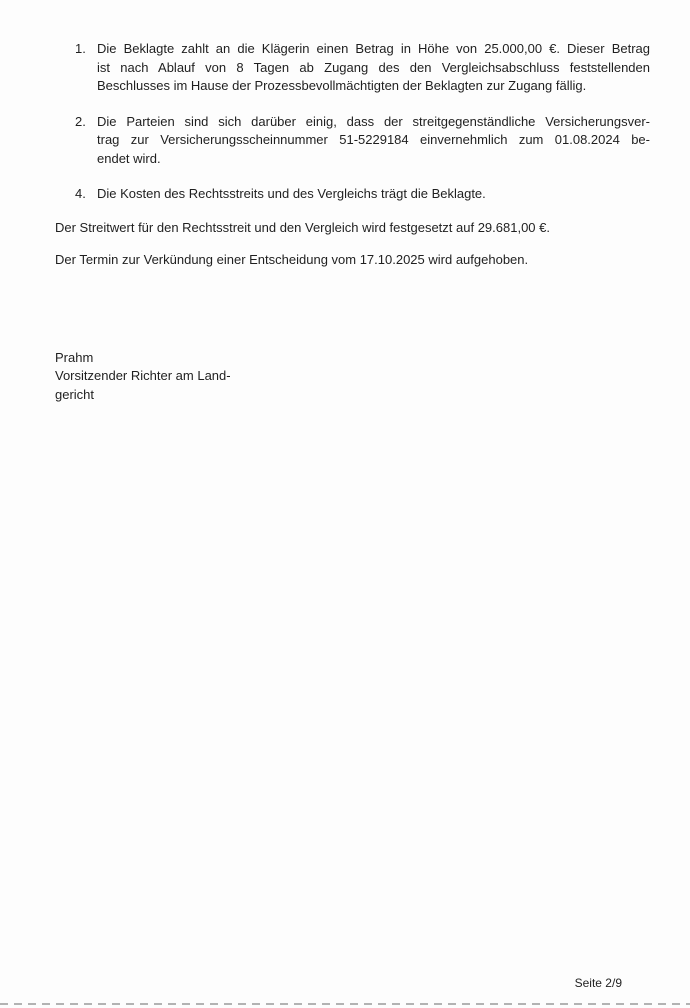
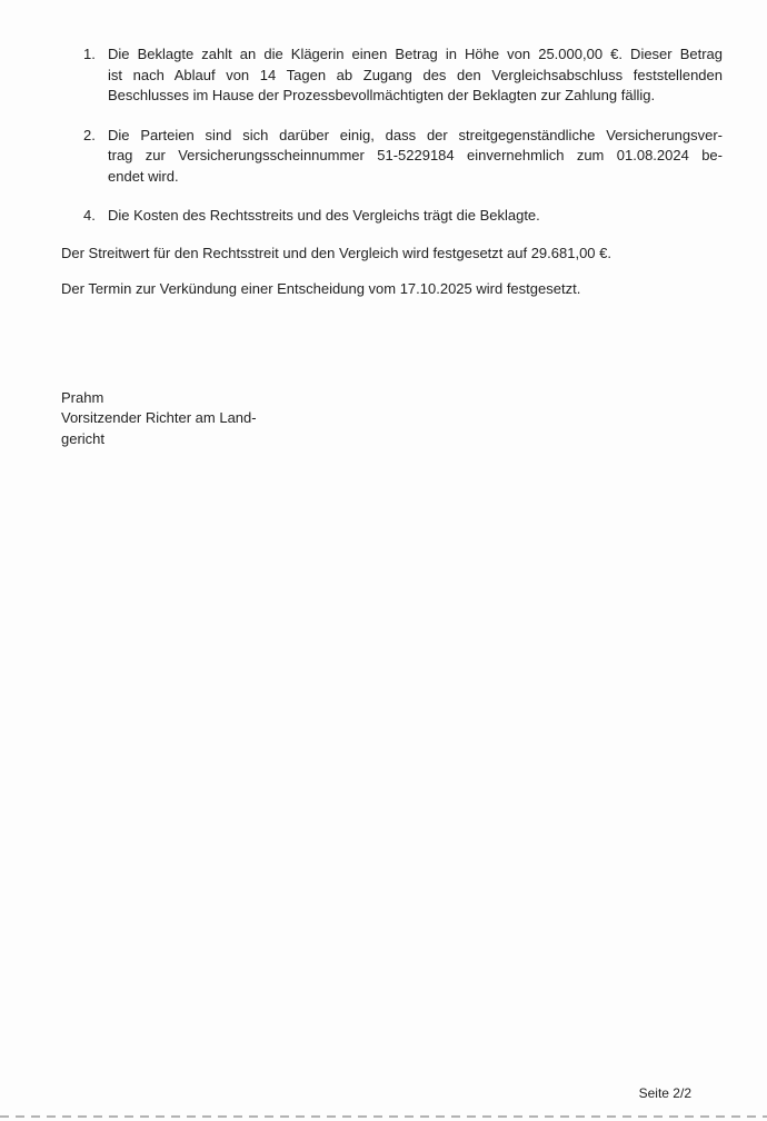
  1.
  Die Beklagte zahlt an die Klägerin einen Betrag in Höhe von 25.000,00 €. Dieser Betrag
- ist nach Ablauf von 8 Tagen ab Zugang des den Vergleichsabschluss feststellenden
+ ist nach Ablauf von 14 Tagen ab Zugang des den Vergleichsabschluss feststellenden
- Beschlusses im Hause der Prozessbevollmächtigten der Beklagten zur Zugang fällig.
+ Beschlusses im Hause der Prozessbevollmächtigten der Beklagten zur Zahlung fällig.
  2.
  Die Parteien sind sich darüber einig, dass der streitgegenständliche Versicherungsver-
  trag zur Versicherungsscheinnummer 51-5229184 einvernehmlich zum 01.08.2024 be-
  endet wird.
  4.
  Die Kosten des Rechtsstreits und des Vergleichs trägt die Beklagte.
  Der Streitwert für den Rechtsstreit und den Vergleich wird festgesetzt auf 29.681,00 €.
- Der Termin zur Verkündung einer Entscheidung vom 17.10.2025 wird aufgehoben.
+ Der Termin zur Verkündung einer Entscheidung vom 17.10.2025 wird festgesetzt.
  Prahm
  Vorsitzender Richter am Land-
  gericht
- Seite 2/9
+ Seite 2/2
